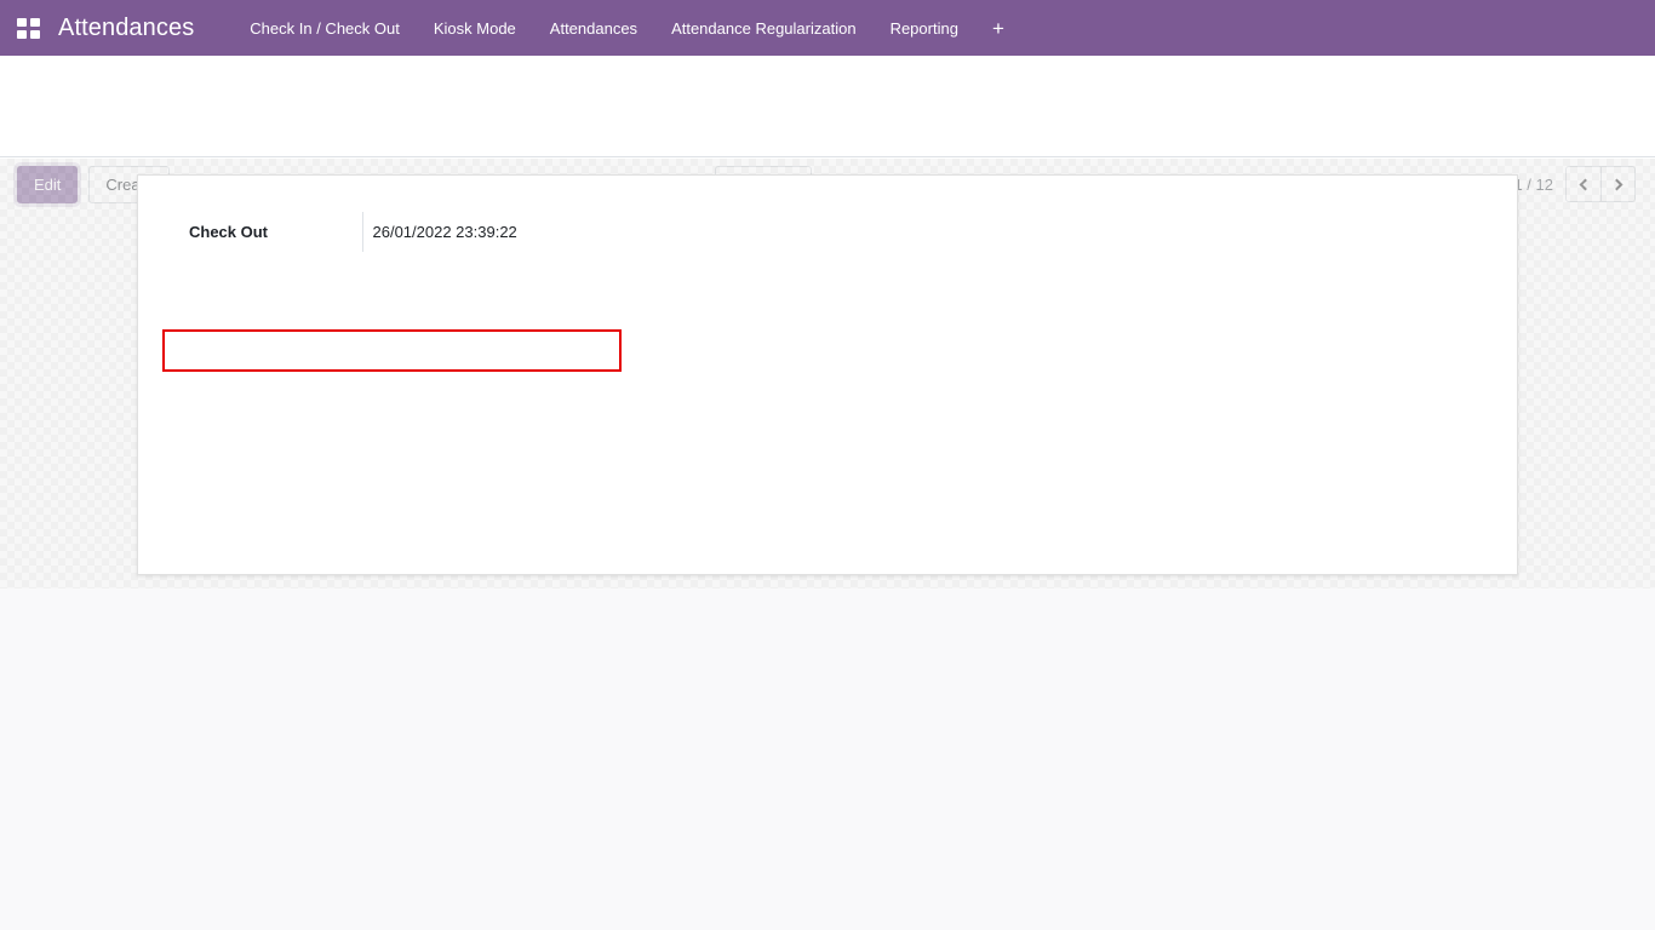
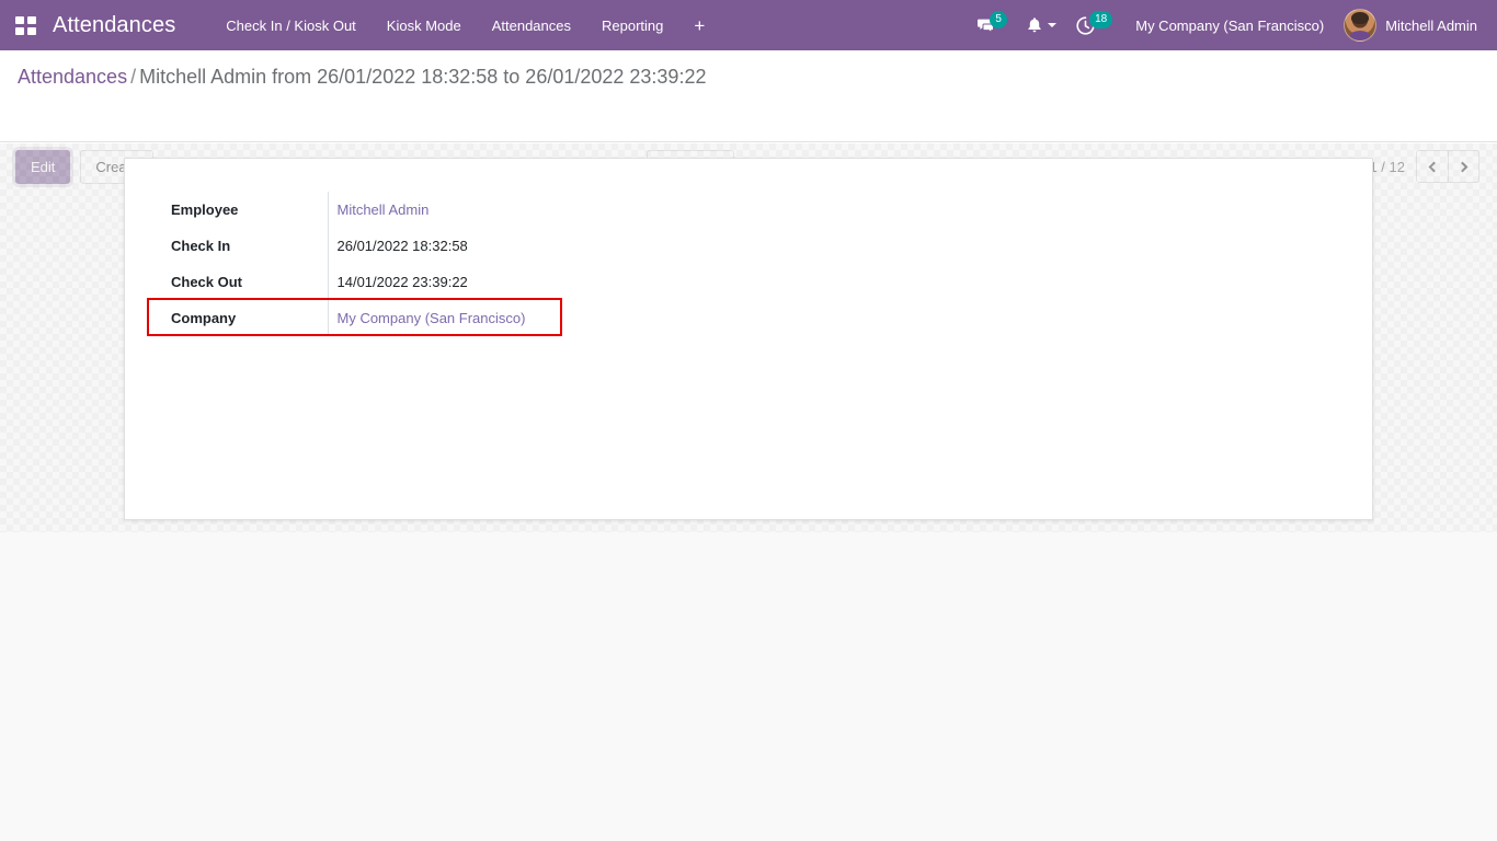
  Attendances
- Check In / Check Out
+ Check In / Kiosk Out
  Kiosk Mode
  Attendances
- Attendance Regularization
  Reporting
  +
+ 5
+ 18
+ My Company (San Francisco)
+ Mitchell Admin
+ Attendances / Mitchell Admin from 26/01/2022 18:32:58 to 26/01/2022 23:39:22
  Edit
  1 / 12
+ Employee	Mitchell Admin
+ Check In	26/01/2022 18:32:58
- Check Out	26/01/2022 23:39:22
+ Check Out	14/01/2022 23:39:22
+ Company	My Company (San Francisco)
